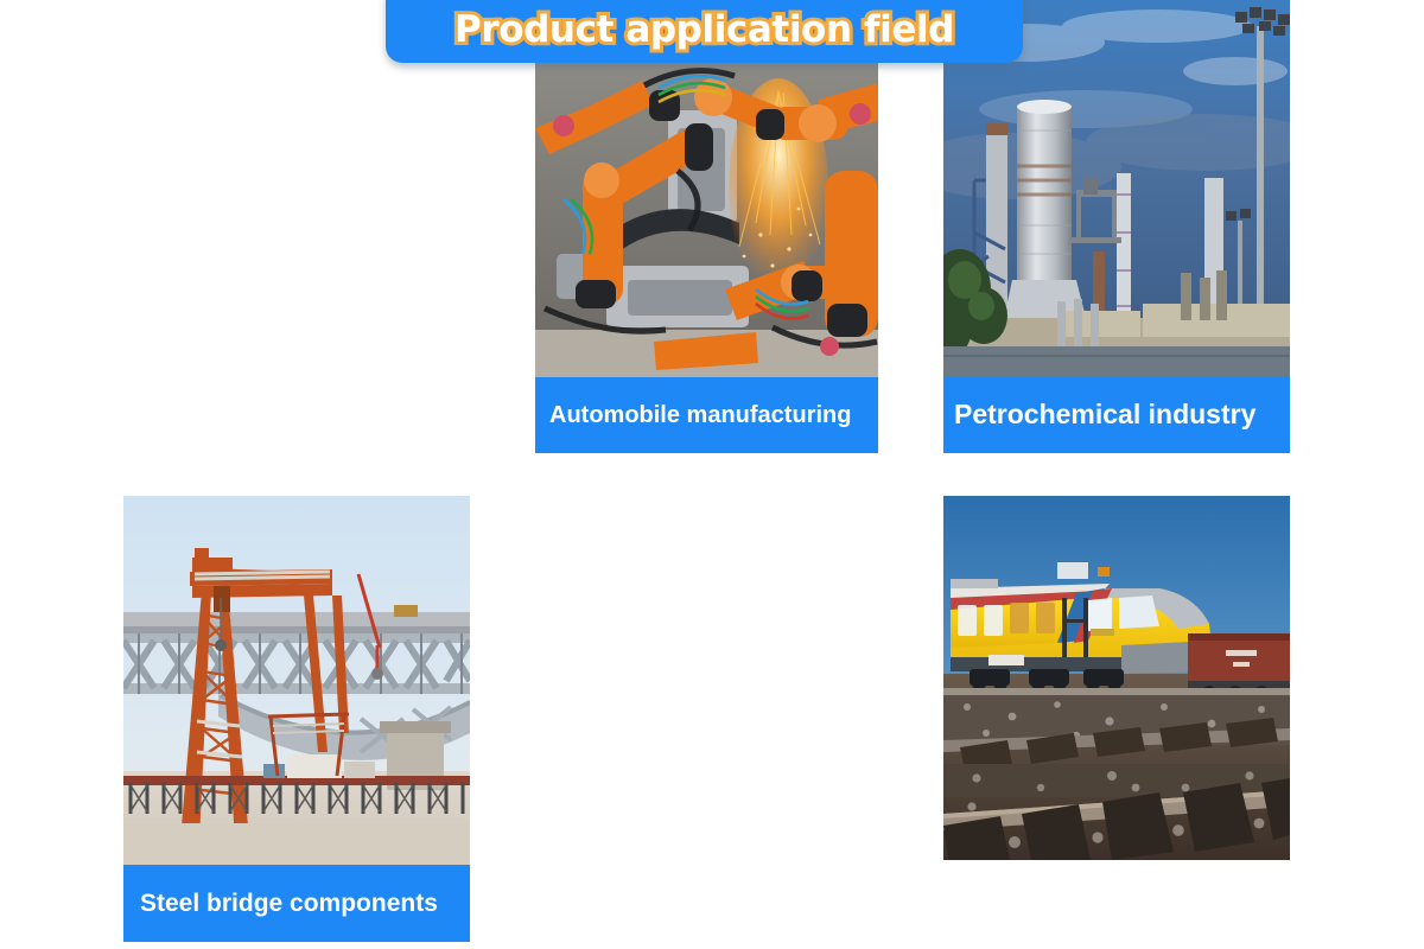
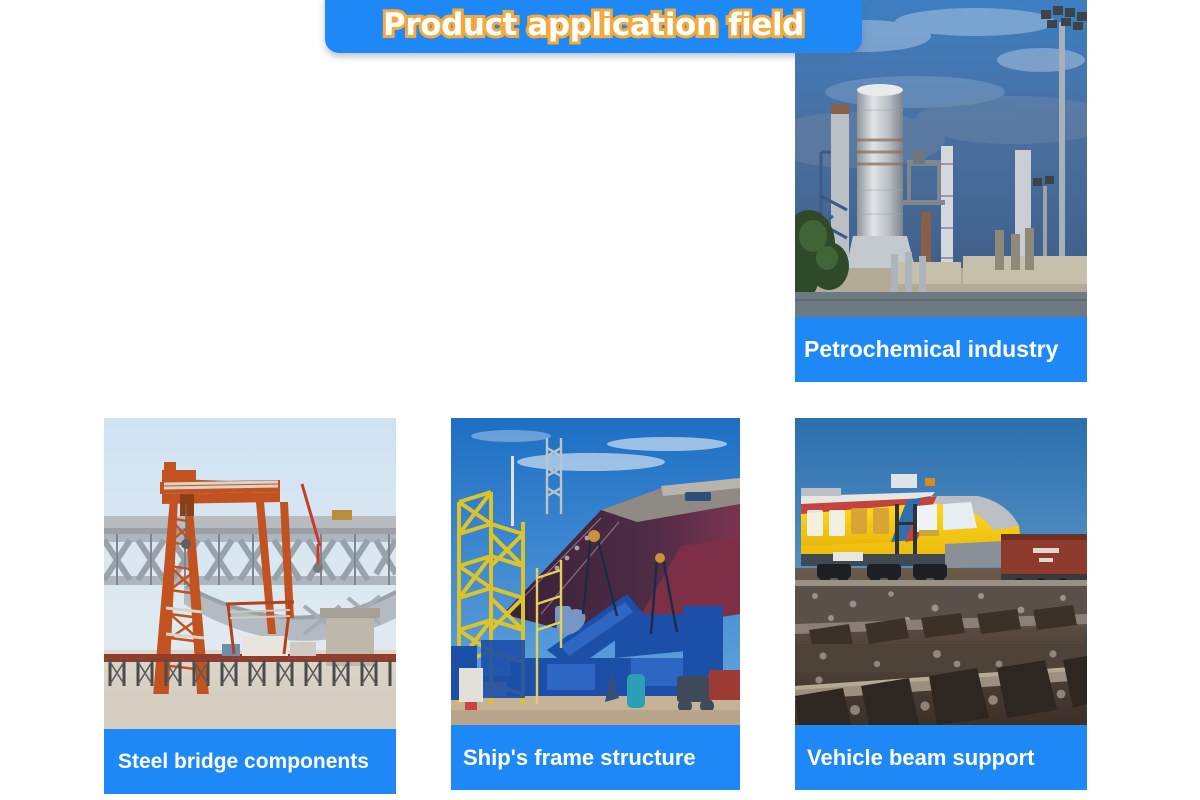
- Automobile manufacturing
  Petrochemical industry
  Steel bridge components
+ Ship's frame structure
+ Vehicle beam support
  Product application field
